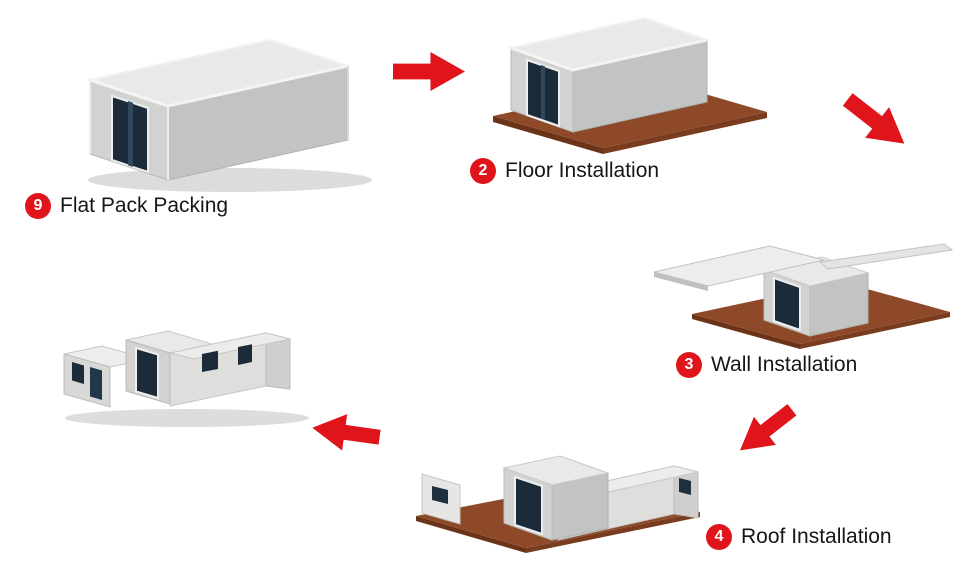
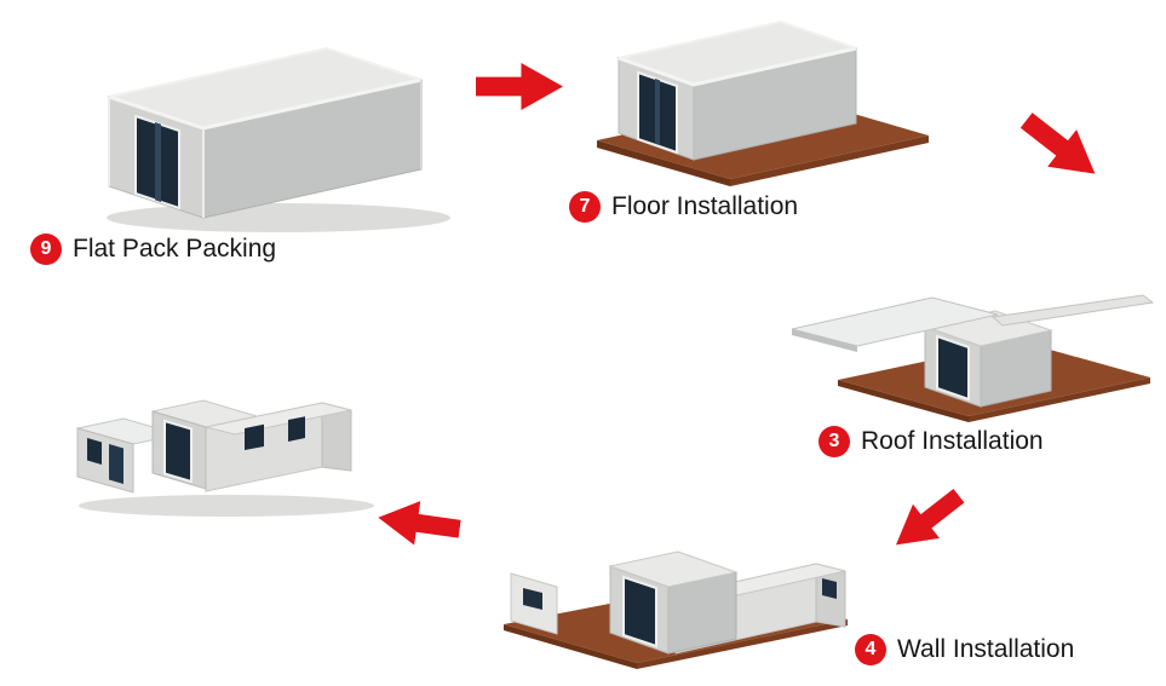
  9
  Flat Pack Packing
- 2
+ 7
  Floor Installation
  3
- Wall Installation
+ Roof Installation
  4
- Roof Installation
+ Wall Installation
